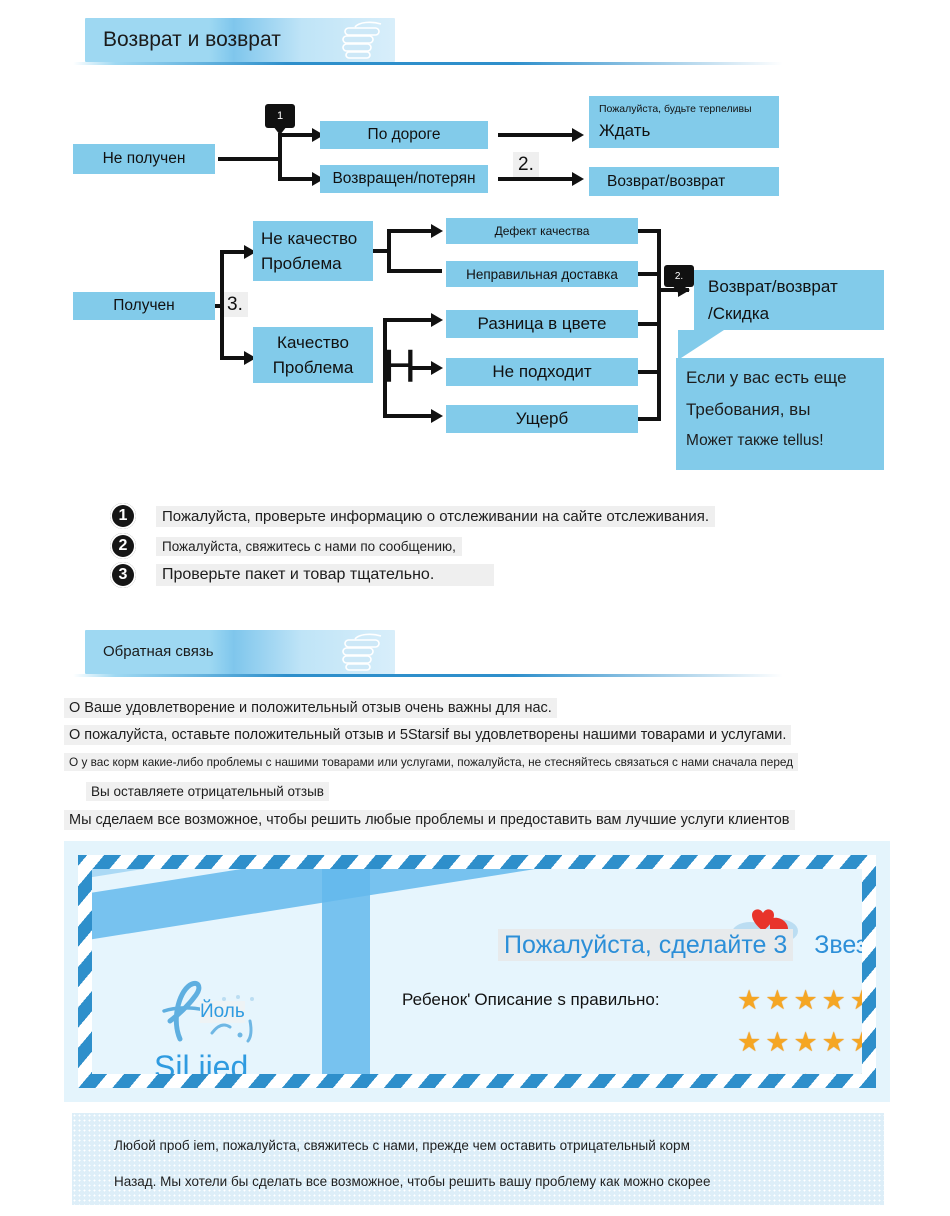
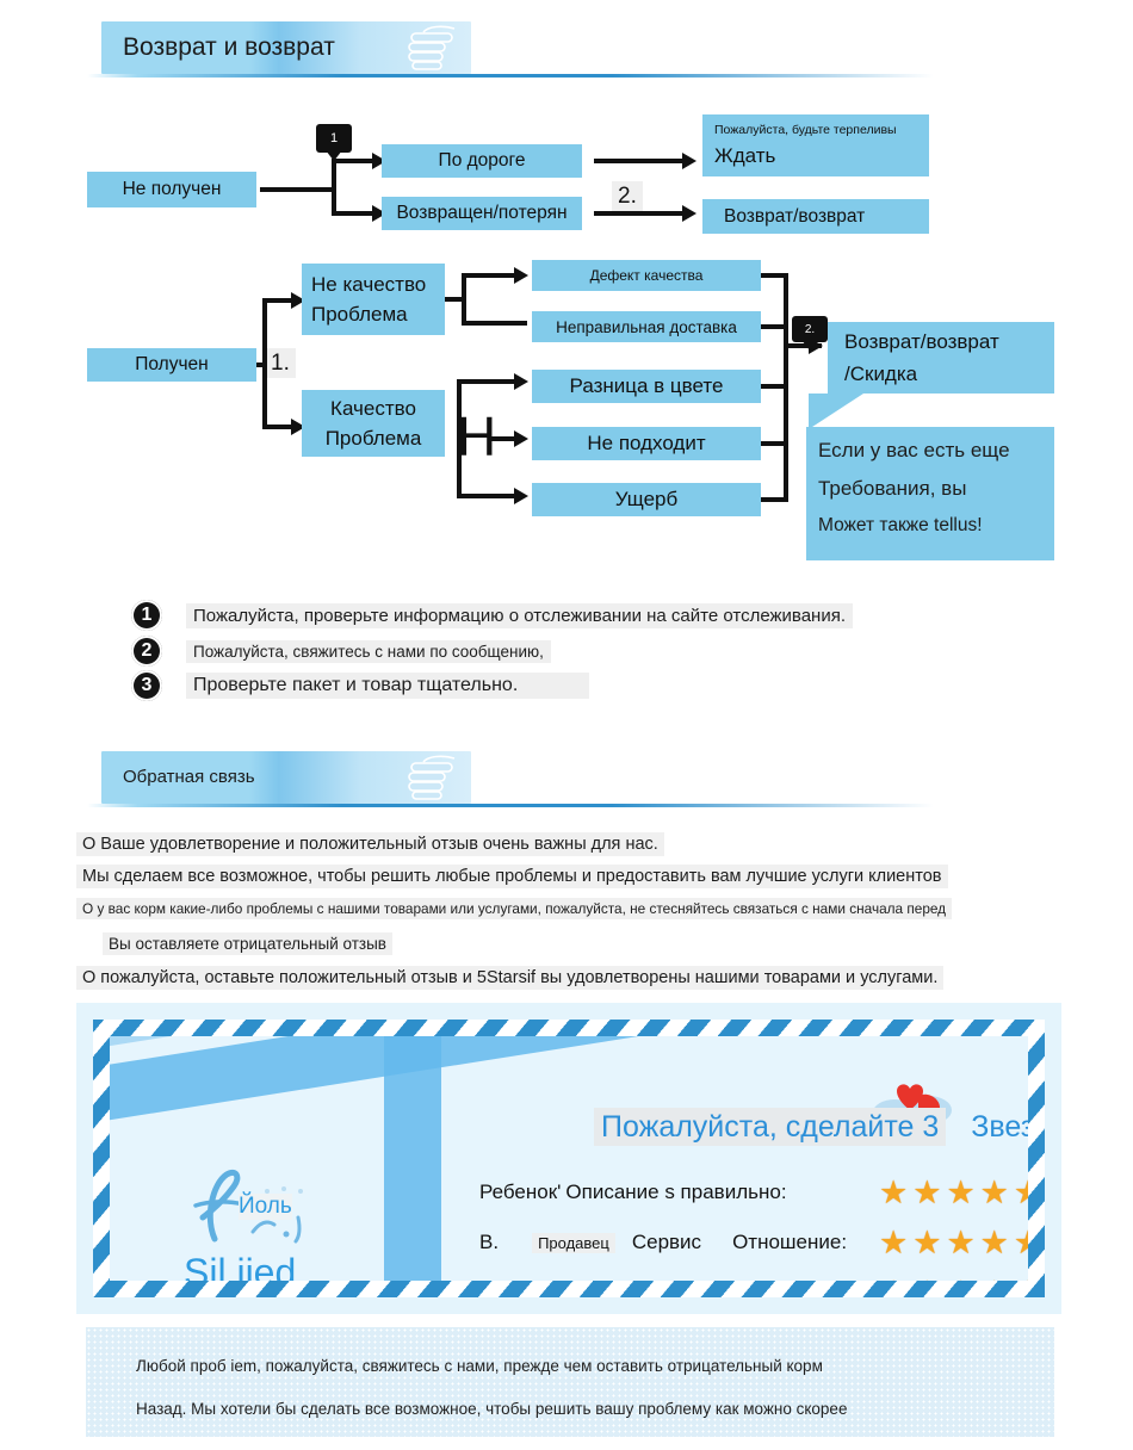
  Возврат и возврат
  Не получен
  1
  По дороге
  Возвращен/потерян
  2.
  Пожалуйста, будьте терпеливы
  Ждать
  Возврат/возврат
  Получен
- 3.
+ 1.
  Не качество
  Проблема
  Качество
  Проблема
  H
  Дефект качества
  Неправильная доставка
  Разница в цвете
  Не подходит
  Ущерб
  2.
  Возврат/возврат
  /Скидка
  Если у вас есть еще
  Требования, вы
  Может также tellus!
  1
  Пожалуйста, проверьте информацию о отслеживании на сайте отслеживания.
  2
  Пожалуйста, свяжитесь с нами по сообщению,
  3
  Проверьте пакет и товар тщательно.
  Обратная связь
  О Ваше удовлетворение и положительный отзыв очень важны для нас.
- О пожалуйста, оставьте положительный отзыв и 5Starsif вы удовлетворены нашими товарами и услугами.
+ Мы сделаем все возможное, чтобы решить любые проблемы и предоставить вам лучшие услуги клиентов
  О у вас корм какие-либо проблемы с нашими товарами или услугами, пожалуйста, не стесняйтесь связаться с нами сначала перед
  Вы оставляете отрицательный отзыв
- Мы сделаем все возможное, чтобы решить любые проблемы и предоставить вам лучшие услуги клиентов
+ О пожалуйста, оставьте положительный отзыв и 5Starsif вы удовлетворены нашими товарами и услугами.
  Йоль
  Sil iied
  Пожалуйста, сделайте 3 Звез
  Ребенок'
  Описание s правильно:
  ★
  ★
  ★
  ★
  ★
+ B.
+ Продавец
+ Сервис
+ Отношение:
  ★
  ★
  ★
  ★
  ★
  Любой проб iem, пожалуйста, свяжитесь с нами, прежде чем оставить отрицательный корм
  Назад. Мы хотели бы сделать все возможное, чтобы решить вашу проблему как можно скорее
